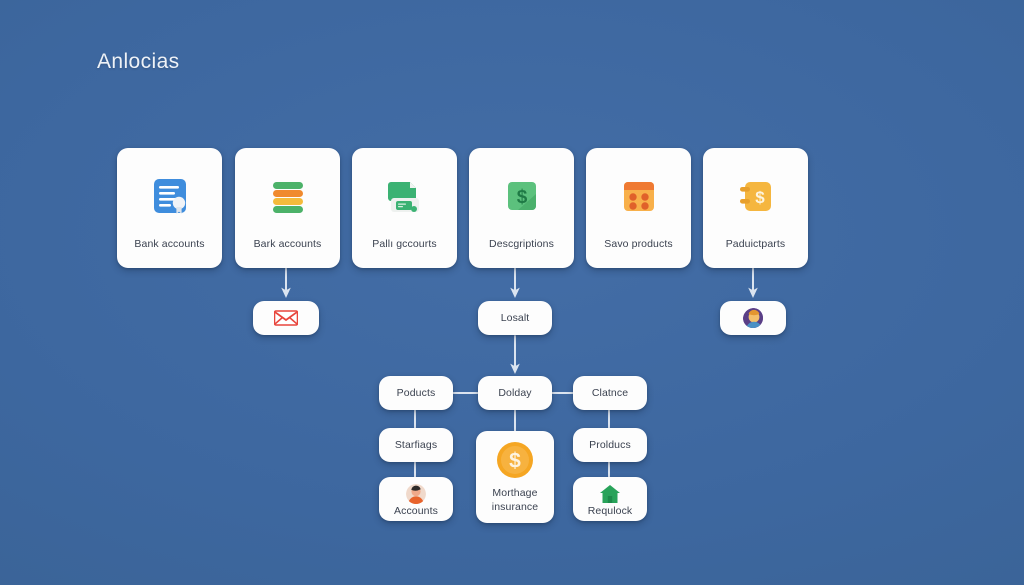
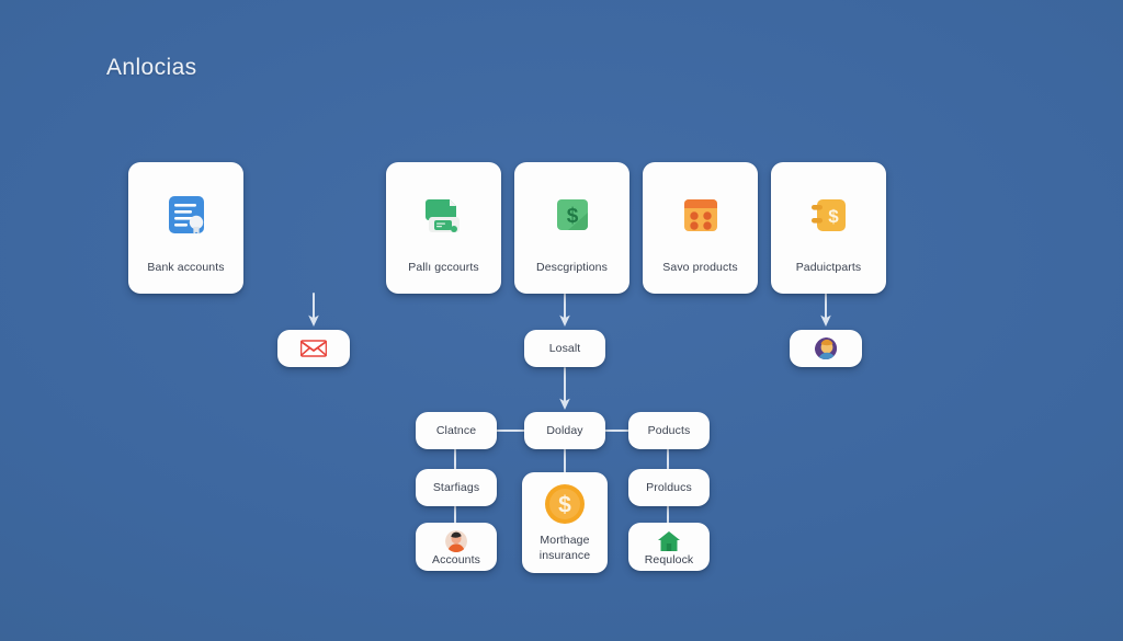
  Anlocias
  Bank accounts
- Bark accounts
  Pallı gccourts
  $
  Descgriptions
  Savo products
  $
  Paduictparts
  Losalt
- Poducts
+ Clatnce
  Dolday
- Clatnce
+ Poducts
  Starfiags
  Prolducs
  $
  Morthage
  insurance
  Accounts
  Requlock
